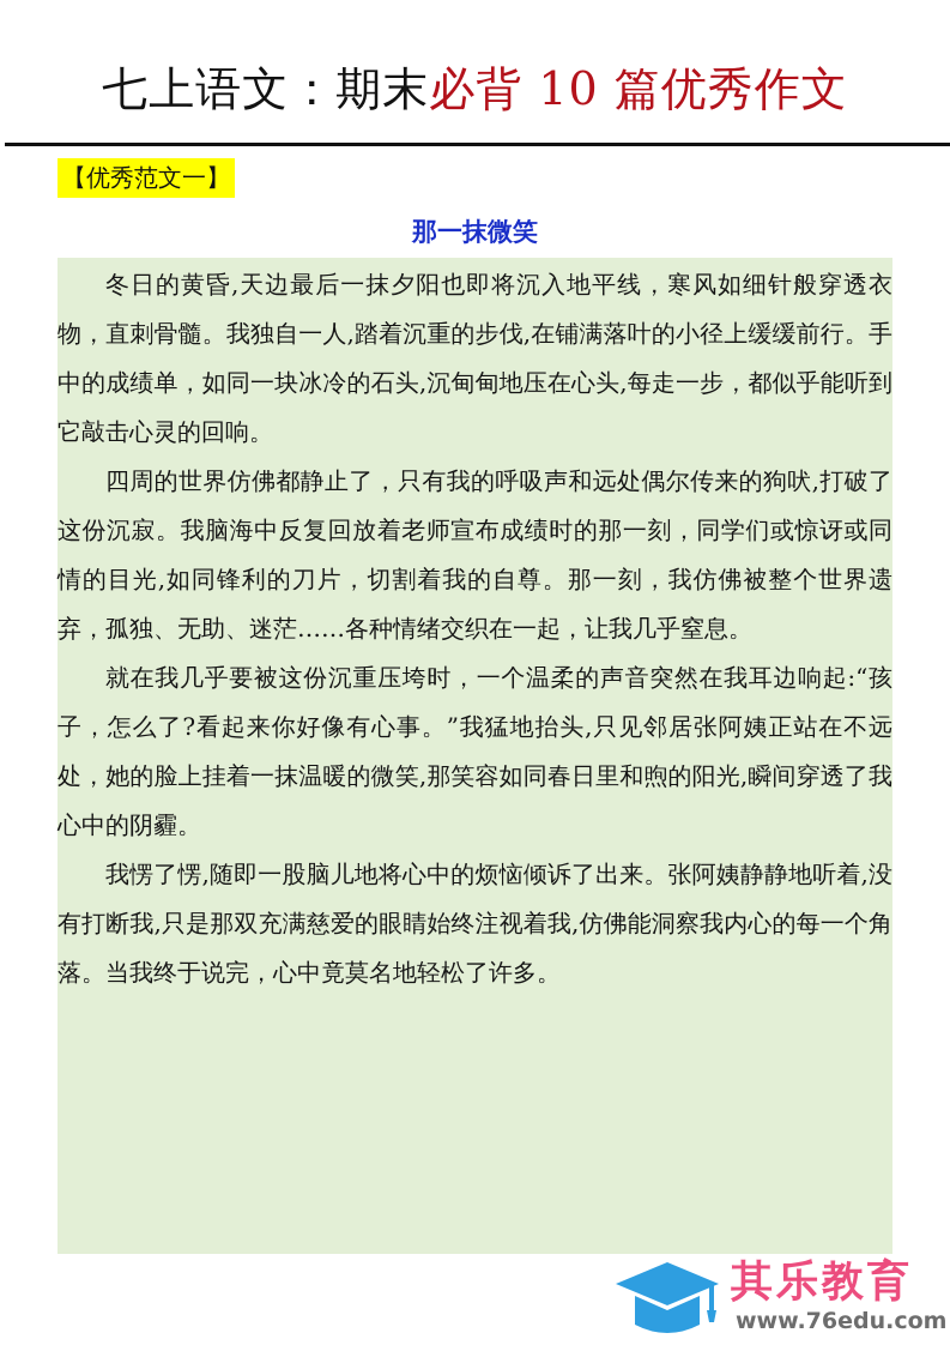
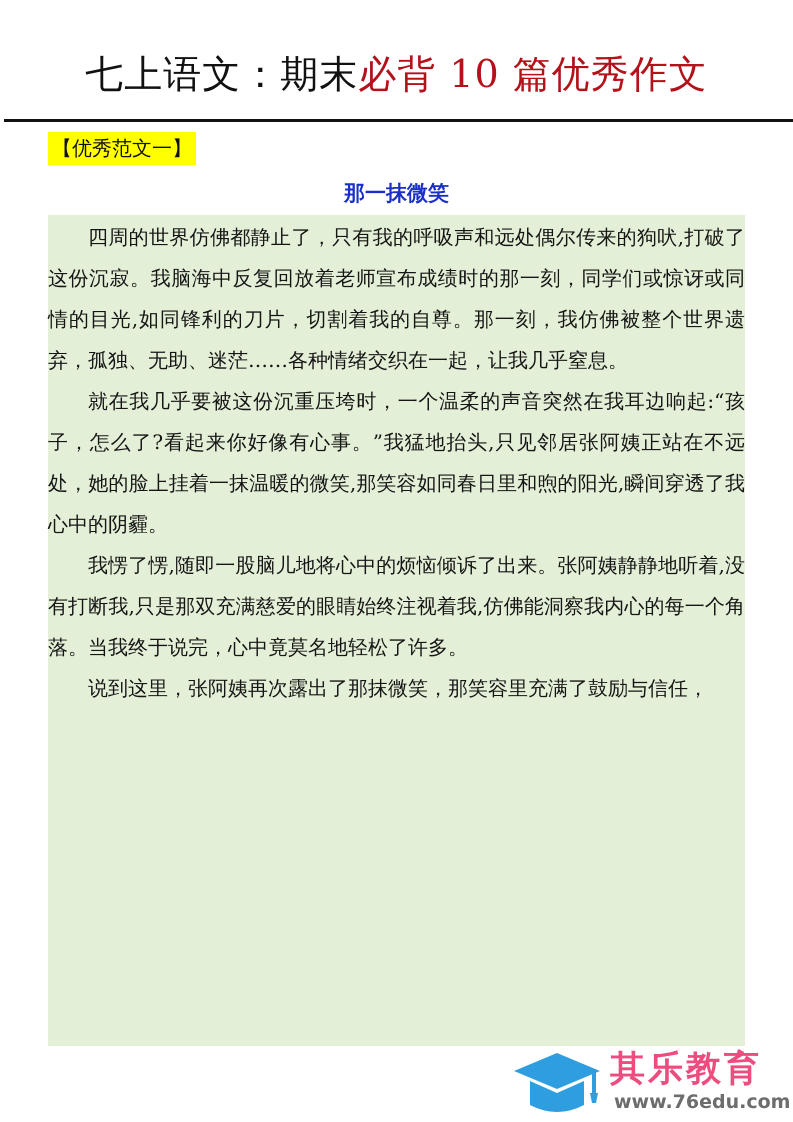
  七上语文：期末必背 10 篇优秀作文
  【优秀范文一】
  那一抹微笑
- 冬日的黄昏,天边最后一抹夕阳也即将沉入地平线，寒风如细针般穿透衣物，直刺骨髓。我独自一人,踏着沉重的步伐,在铺满落叶的小径上缓缓前行。手中的成绩单，如同一块冰冷的石头,沉甸甸地压在心头,每走一步，都似乎能听到它敲击心灵的回响。
  四周的世界仿佛都静止了，只有我的呼吸声和远处偶尔传来的狗吠,打破了这份沉寂。我脑海中反复回放着老师宣布成绩时的那一刻，同学们或惊讶或同情的目光,如同锋利的刀片，切割着我的自尊。那一刻，我仿佛被整个世界遗弃，孤独、无助、迷茫……各种情绪交织在一起，让我几乎窒息。
  就在我几乎要被这份沉重压垮时，一个温柔的声音突然在我耳边响起:“孩子，怎么了?看起来你好像有心事。”我猛地抬头,只见邻居张阿姨正站在不远处，她的脸上挂着一抹温暖的微笑,那笑容如同春日里和煦的阳光,瞬间穿透了我心中的阴霾。
  我愣了愣,随即一股脑儿地将心中的烦恼倾诉了出来。张阿姨静静地听着,没有打断我,只是那双充满慈爱的眼睛始终注视着我,仿佛能洞察我内心的每一个角落。当我终于说完，心中竟莫名地轻松了许多。
+ 说到这里，张阿姨再次露出了那抹微笑，那笑容里充满了鼓励与信任，
  其乐教育
  www.76edu.com
